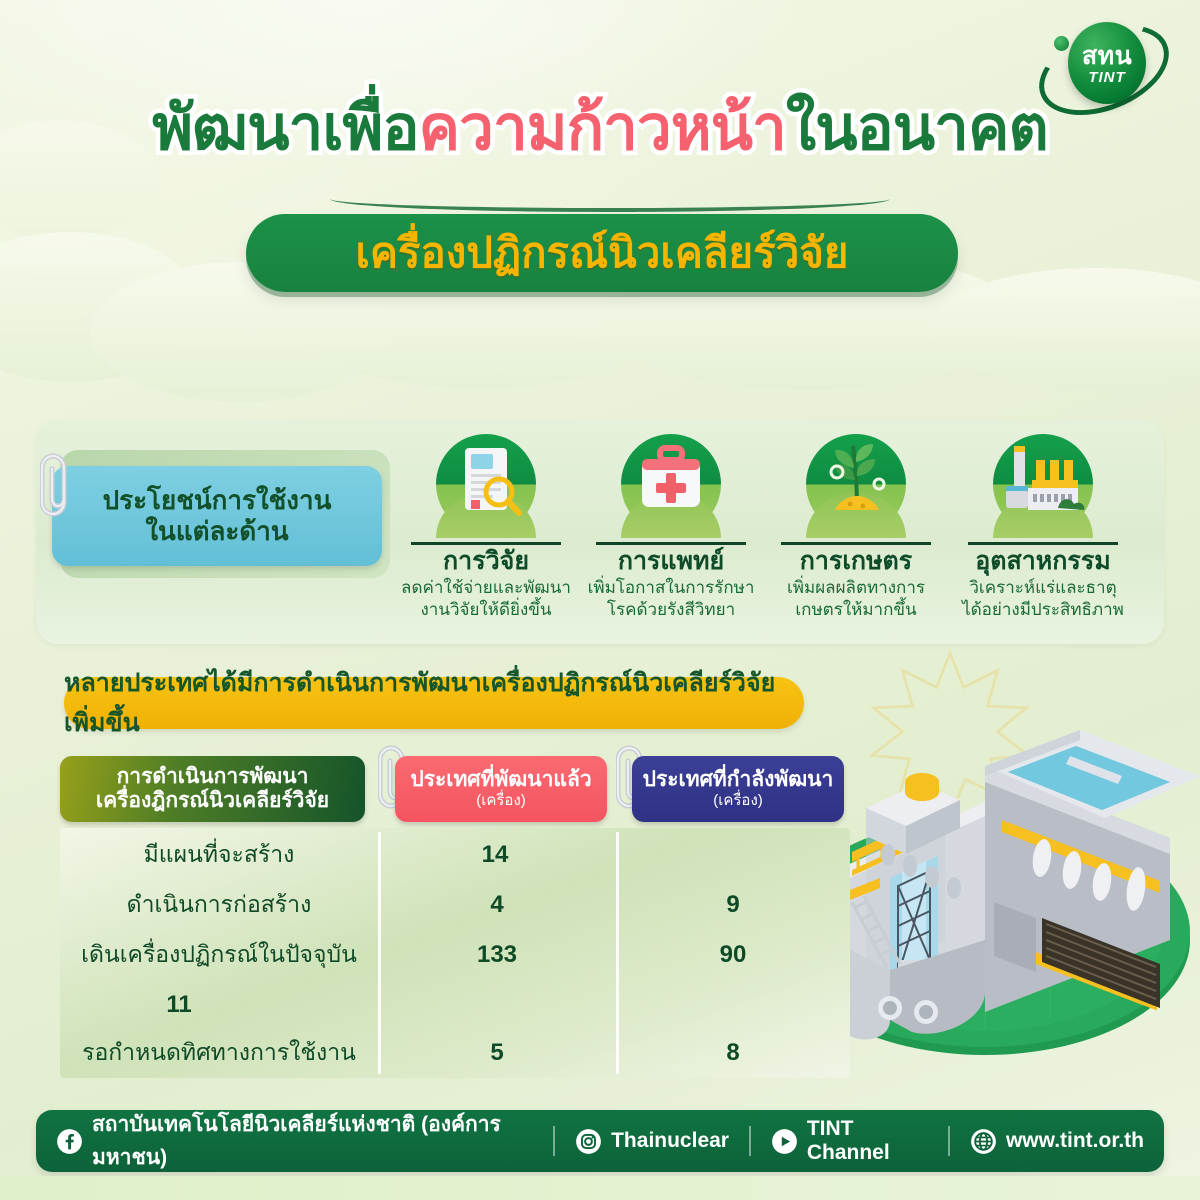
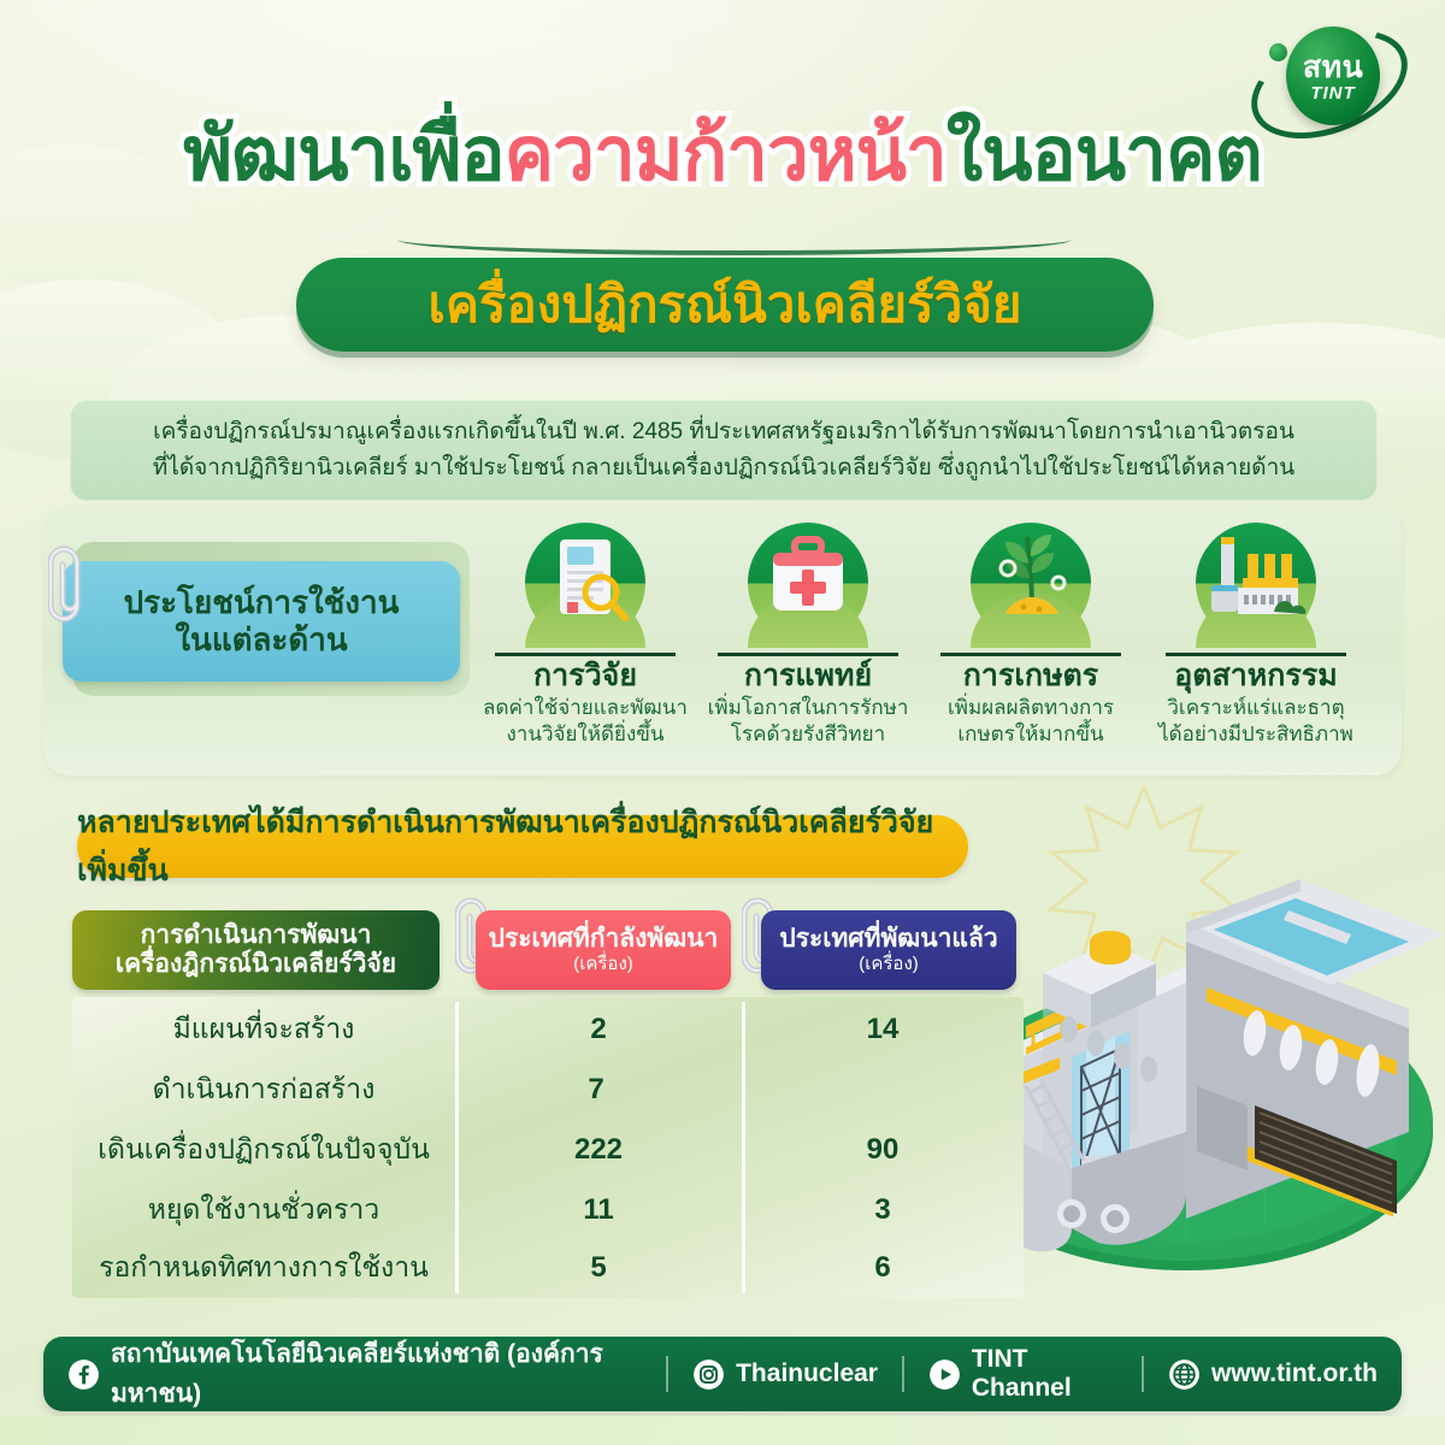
  สทน
  TINT
  พัฒนาเพื่อความก้าวหน้าในอนาคต
  เครื่องปฏิกรณ์นิวเคลียร์วิจัย
+ เครื่องปฏิกรณ์ปรมาณูเครื่องแรกเกิดขึ้นในปี พ.ศ. 2485 ที่ประเทศสหรัฐอเมริกาได้รับการพัฒนาโดยการนำเอานิวตรอน
+ ที่ได้จากปฏิกิริยานิวเคลียร์ มาใช้ประโยชน์ กลายเป็นเครื่องปฏิกรณ์นิวเคลียร์วิจัย ซึ่งถูกนำไปใช้ประโยชน์ได้หลายด้าน
  ประโยชน์การใช้งาน
  ในแต่ละด้าน
  การวิจัย
  ลดค่าใช้จ่ายและพัฒนา
  งานวิจัยให้ดียิ่งขึ้น
  การแพทย์
  เพิ่มโอกาสในการรักษา
  โรคด้วยรังสีวิทยา
  การเกษตร
  เพิ่มผลผลิตทางการ
  เกษตรให้มากขึ้น
  อุตสาหกรรม
  วิเคราะห์แร่และธาตุ
  ได้อย่างมีประสิทธิภาพ
  หลายประเทศได้มีการดำเนินการพัฒนาเครื่องปฏิกรณ์นิวเคลียร์วิจัยเพิ่มขึ้น
  การดำเนินการพัฒนา
  เครื่องฎิกรณ์นิวเคลียร์วิจัย
- ประเทศที่พัฒนาแล้ว
+ ประเทศที่กำลังพัฒนา
  (เครื่อง)
- ประเทศที่กำลังพัฒนา
+ ประเทศที่พัฒนาแล้ว
  (เครื่อง)
  มีแผนที่จะสร้าง
+ 2
  14
  ดำเนินการก่อสร้าง
- 4
- 9
+ 7
  เดินเครื่องปฏิกรณ์ในปัจจุบัน
- 133
+ 222
  90
+ หยุดใช้งานชั่วคราว
  11
+ 3
  รอกำหนดทิศทางการใช้งาน
  5
- 8
+ 6
  สถาบันเทคโนโลยีนิวเคลียร์แห่งชาติ (องค์การมหาชน)
  Thainuclear
  TINT Channel
  www.tint.or.th
